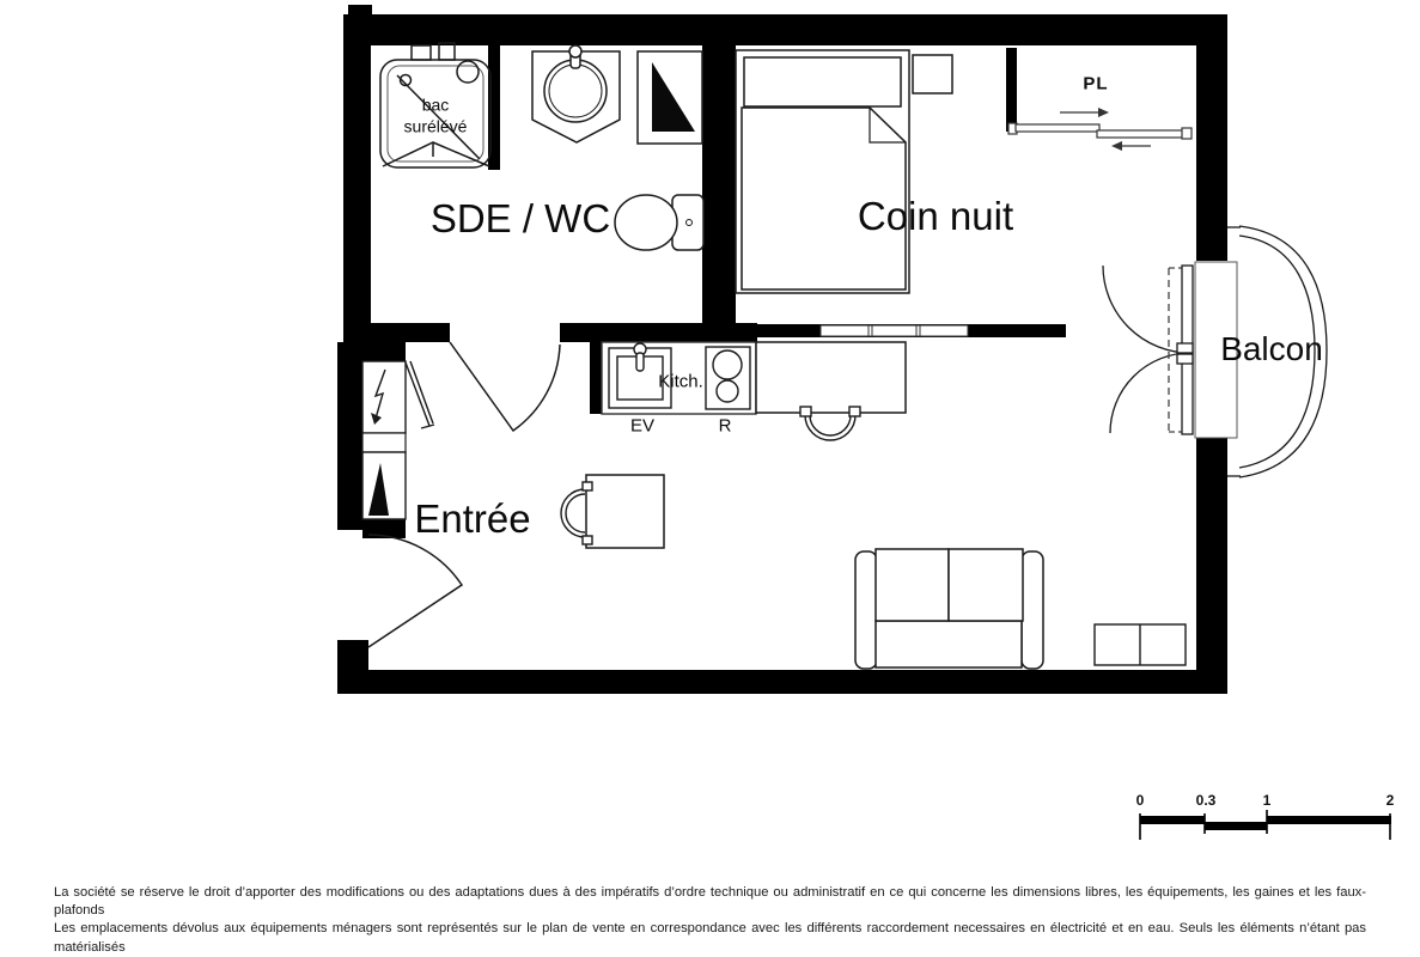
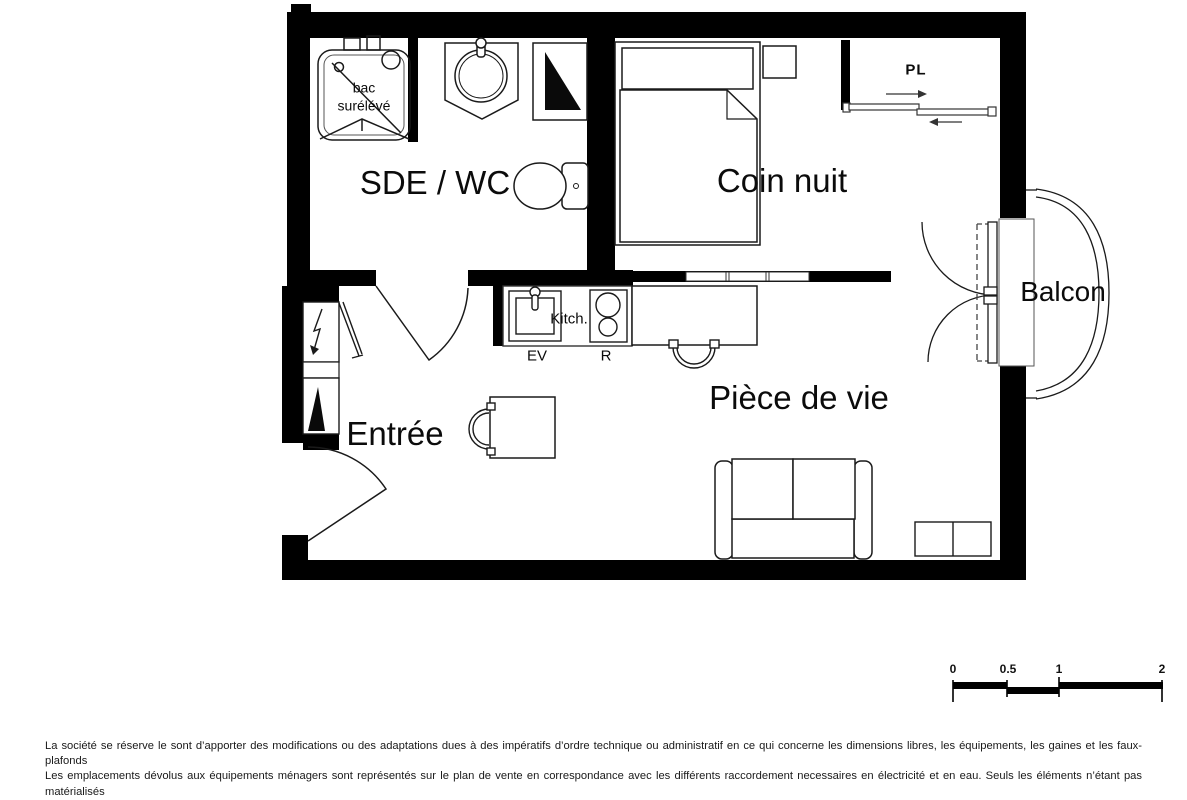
  SDE / WC
  Coin nuit
  Entrée
+ Pièce de vie
  Balcon
  bac surélévé
  PL
  Kitch.
  EV
  R
  0
- 0.3
+ 0.5
  1
  2
- La société se réserve le droit d’apporter des modifications ou des adaptations dues à des impératifs d’ordre technique ou administratif en ce qui concerne les dimensions libres, les équipements, les gaines et les faux-plafonds
+ La société se réserve le sont d’apporter des modifications ou des adaptations dues à des impératifs d’ordre technique ou administratif en ce qui concerne les dimensions libres, les équipements, les gaines et les faux-plafonds
  Les emplacements dévolus aux équipements ménagers sont représentés sur le plan de vente en correspondance avec les différents raccordement necessaires en électricité et en eau. Seuls les éléments n’étant pas matérialisés
